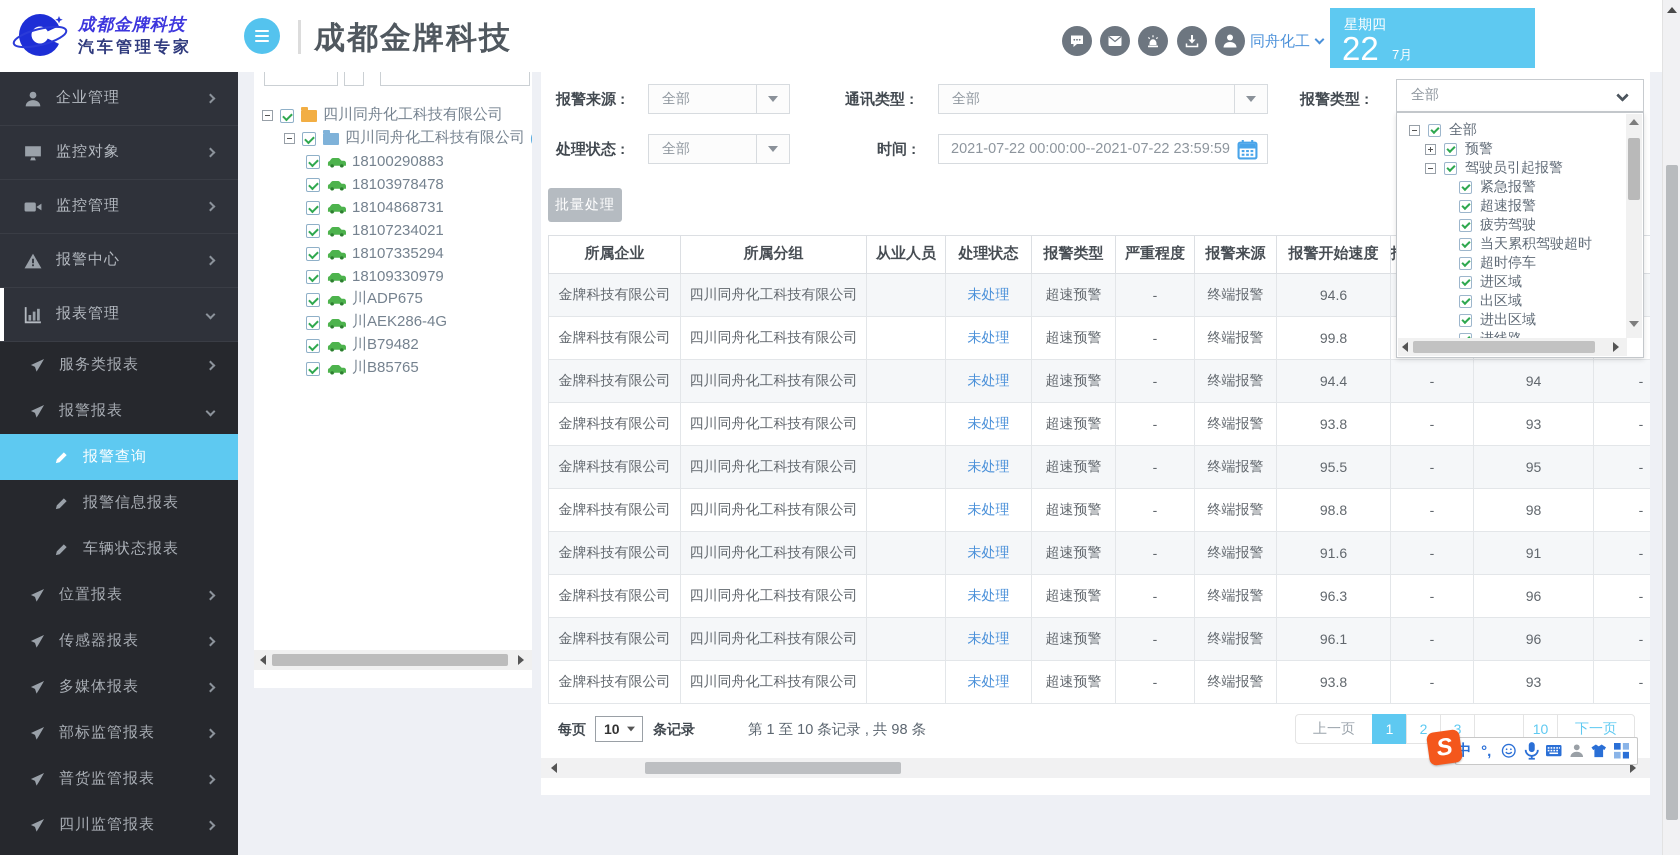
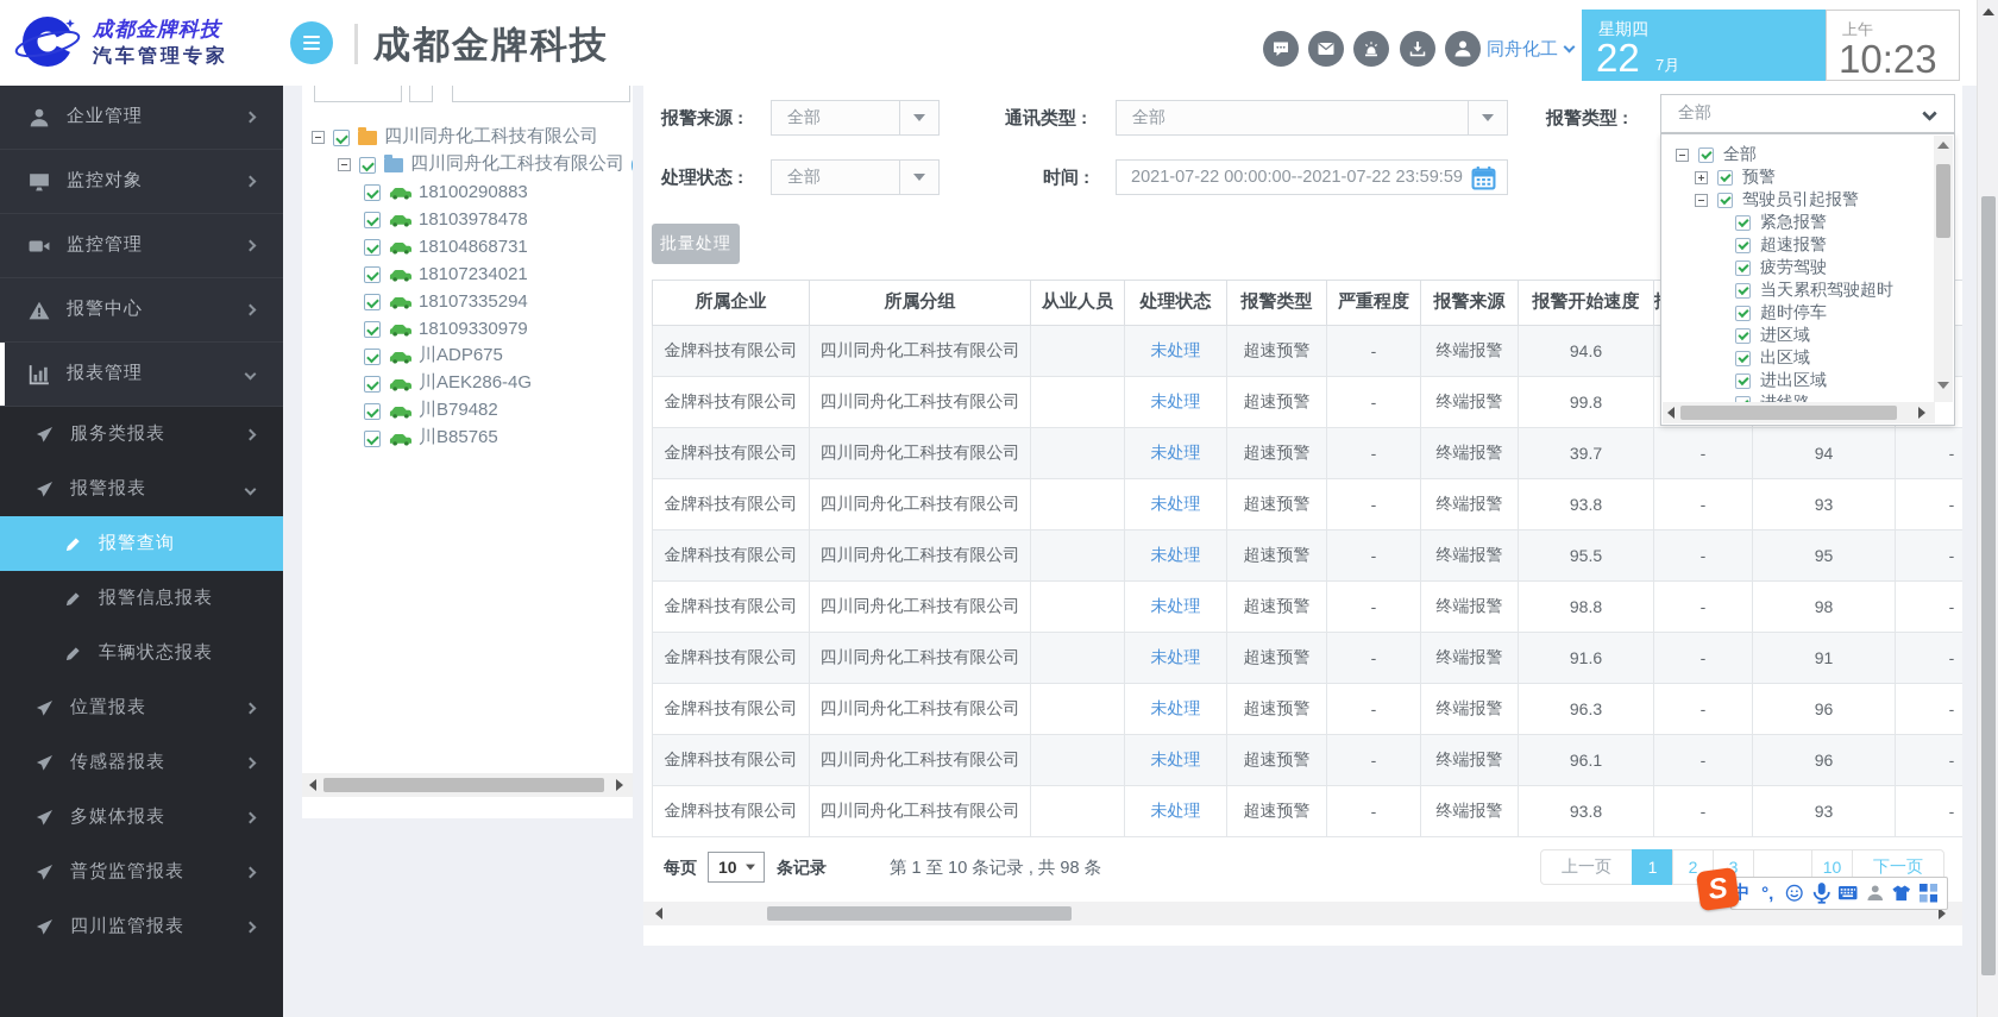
  成都金牌科技
  汽车管理专家
  成都金牌科技
  同舟化工
  星期四
  22
  7月
+ 上午
+ 10:23
  企业管理
  监控对象
  监控管理
  报警中心
  报表管理
  服务类报表
  报警报表
  报警查询
  报警信息报表
  车辆状态报表
  位置报表
  传感器报表
  多媒体报表
- 部标监管报表
  普货监管报表
  四川监管报表
  四川同舟化工科技有限公司
  四川同舟化工科技有限公司
  18100290883
  18103978478
  18104868731
  18107234021
  18107335294
  18109330979
  川ADP675
  川AEK286-4G
  川B79482
  川B85765
  报警来源 :
  全部
  通讯类型 :
  全部
  报警类型 :
  全部
  处理状态 :
  全部
  时间 :
  2021-07-22 00:00:00--2021-07-22 23:59:59
  批量处理
  所属企业	所属分组	从业人员	处理状态	报警类型	严重程度	报警来源	报警开始速度
  金牌科技有限公司	四川同舟化工科技有限公司		未处理	超速预警	-	终端报警	94.6
  金牌科技有限公司	四川同舟化工科技有限公司		未处理	超速预警	-	终端报警	99.8
- 金牌科技有限公司	四川同舟化工科技有限公司		未处理	超速预警	-	终端报警	94.4	-	94	-
+ 金牌科技有限公司	四川同舟化工科技有限公司		未处理	超速预警	-	终端报警	39.7	-	94	-
  金牌科技有限公司	四川同舟化工科技有限公司		未处理	超速预警	-	终端报警	93.8	-	93	-
  金牌科技有限公司	四川同舟化工科技有限公司		未处理	超速预警	-	终端报警	95.5	-	95	-
  金牌科技有限公司	四川同舟化工科技有限公司		未处理	超速预警	-	终端报警	98.8	-	98	-
  金牌科技有限公司	四川同舟化工科技有限公司		未处理	超速预警	-	终端报警	91.6	-	91	-
  金牌科技有限公司	四川同舟化工科技有限公司		未处理	超速预警	-	终端报警	96.3	-	96	-
  金牌科技有限公司	四川同舟化工科技有限公司		未处理	超速预警	-	终端报警	96.1	-	96	-
  金牌科技有限公司	四川同舟化工科技有限公司		未处理	超速预警	-	终端报警	93.8	-	93	-
  全部
  预警
  驾驶员引起报警
  紧急报警
  超速报警
  疲劳驾驶
  当天累积驾驶超时
  超时停车
  进区域
  出区域
  进出区域
  每页
  10
  条记录
  第 1 至 10 条记录 , 共 98 条
  上一页
  1
  2
  3
  10
  下一页
  中
  °,
